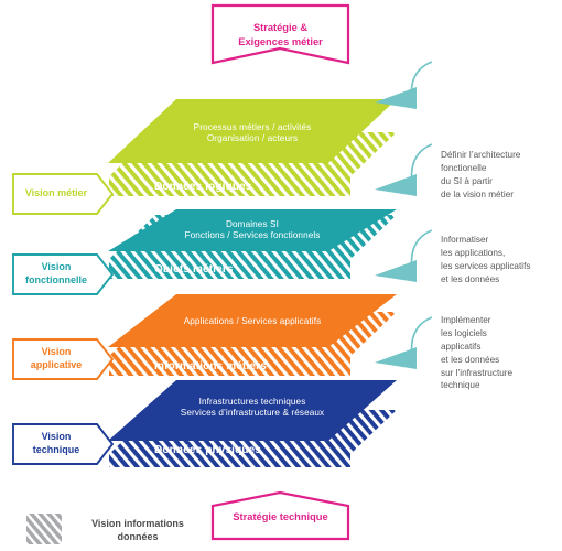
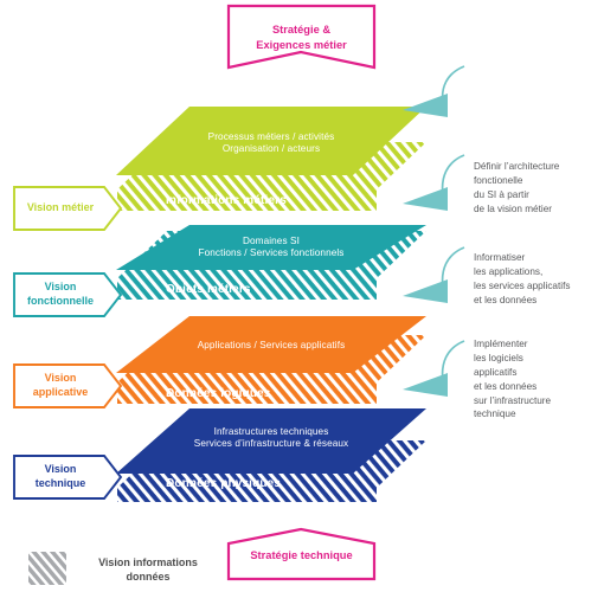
  Stratégie &
  Exigences métier
  Stratégie technique
  Processus métiers / activités
  Organisation / acteurs
- Données logiques
+ Informations métiers
  Domaines SI
  Fonctions / Services fonctionnels
  Objets métiers
  Applications / Services applicatifs
- Informations métiers
+ Données logiques
  Infrastructures techniques
  Services d’infrastructure & réseaux
  Données physiques
  Vision métier
  Vision
  fonctionnelle
  Vision
  applicative
  Vision
  technique
  Définir l’architecture
  fonctionelle
  du SI à partir
  de la vision métier
  Informatiser
  les applications,
  les services applicatifs
  et les données
  Implémenter
  les logiciels
  applicatifs
  et les données
  sur l’infrastructure
  technique
  Vision informations
  données
